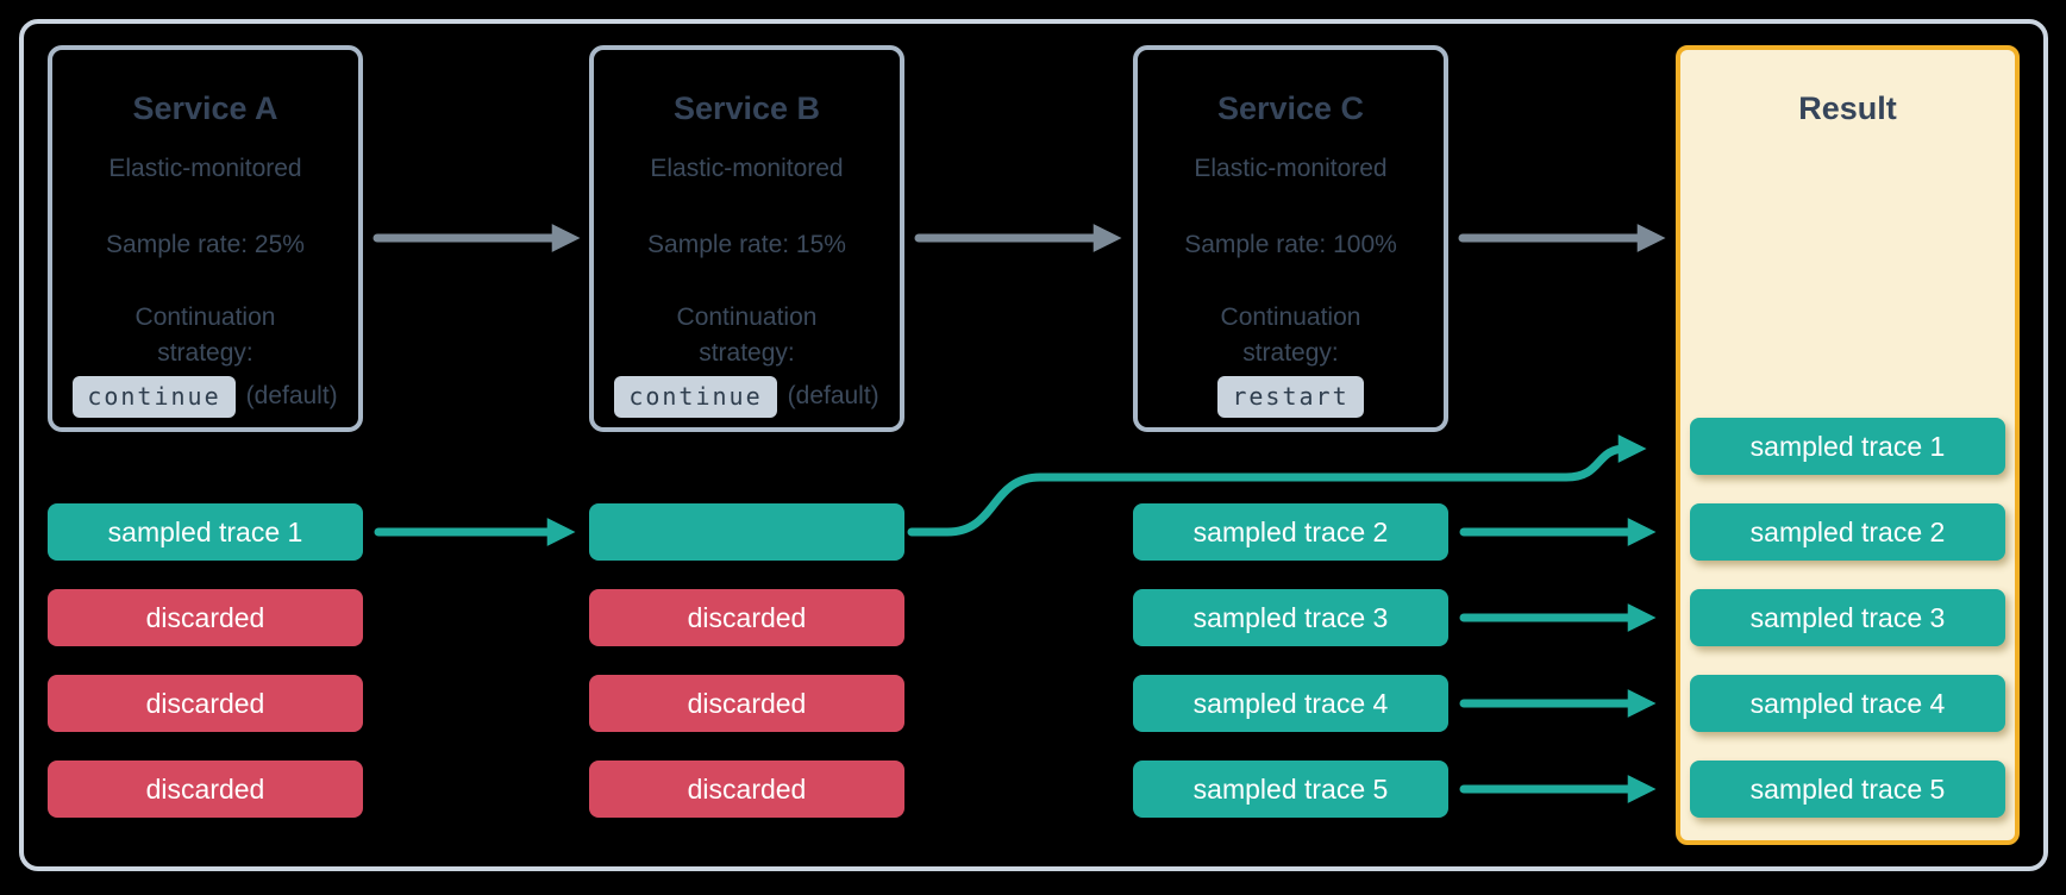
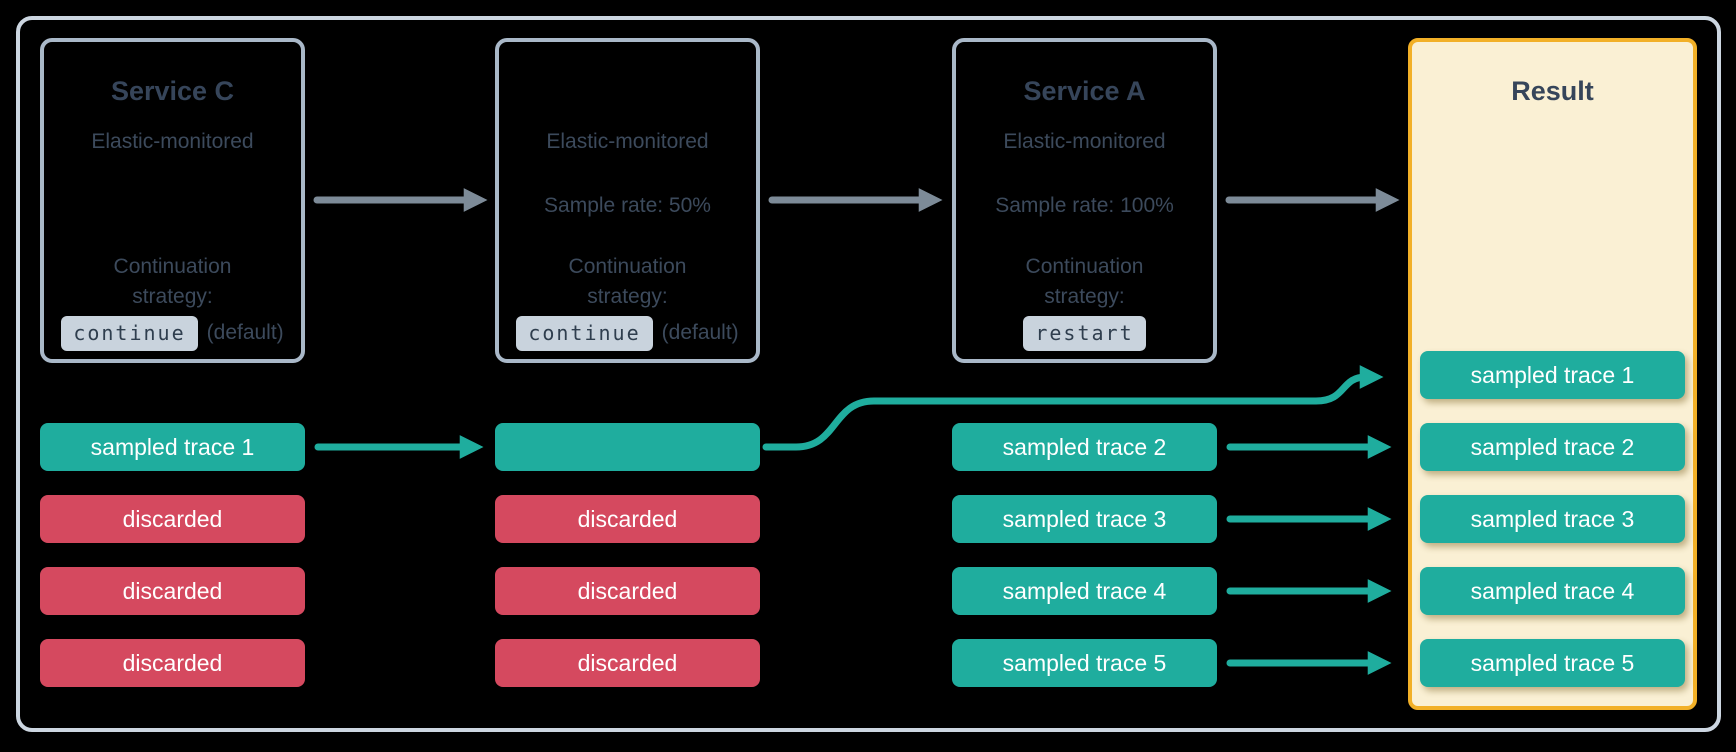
- Service A
+ Service C
  Elastic-monitored
- Sample rate: 25%
  Continuation strategy:
  continue
  (default)
- Service B
  Elastic-monitored
- Sample rate: 15%
+ Sample rate: 50%
  Continuation strategy:
  continue
  (default)
- Service C
+ Service A
  Elastic-monitored
  Sample rate: 100%
  Continuation strategy:
  restart
  Result
  sampled trace 1
  discarded
  discarded
  discarded
  discarded
  discarded
  discarded
  sampled trace 2
  sampled trace 3
  sampled trace 4
  sampled trace 5
  sampled trace 1
  sampled trace 2
  sampled trace 3
  sampled trace 4
  sampled trace 5
